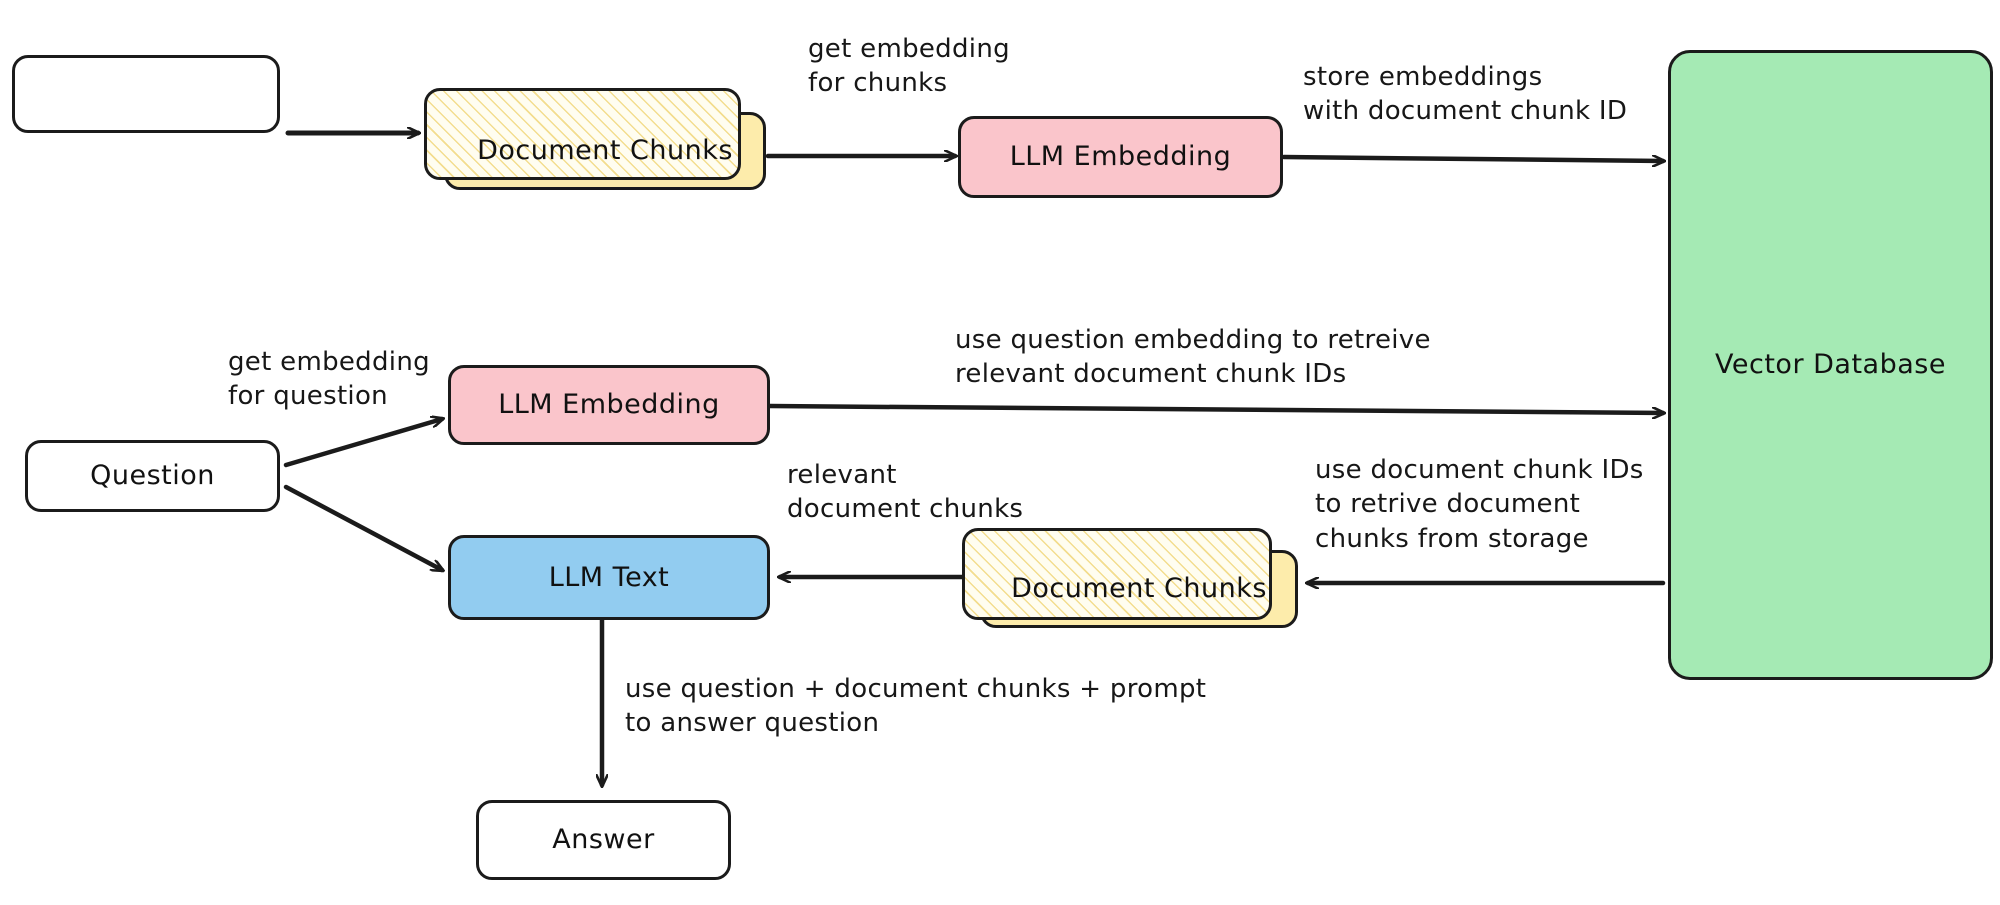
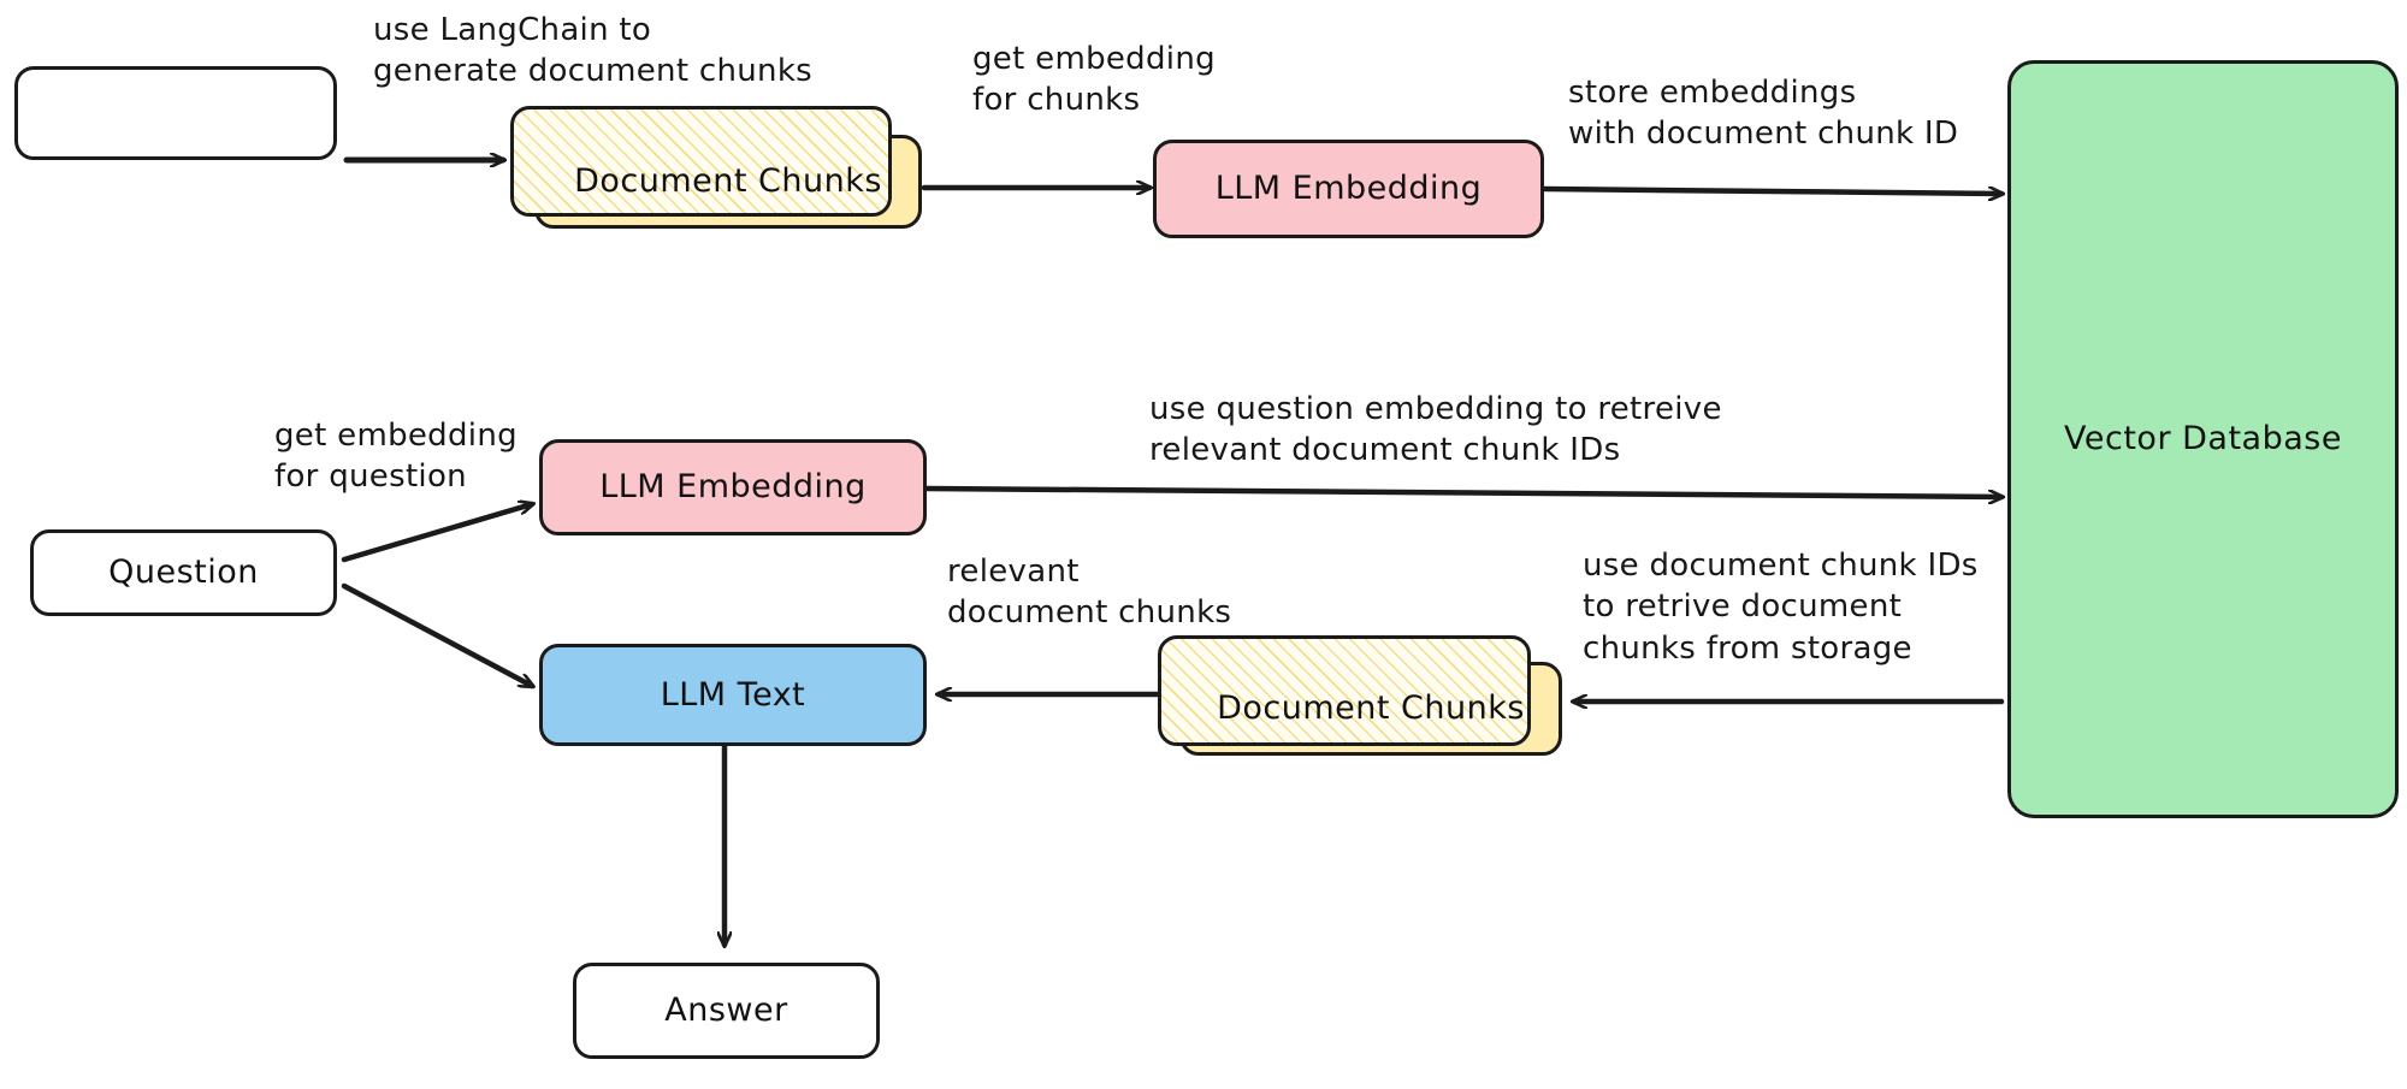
  Document Chunks
  LLM Embedding
  Vector Database
  Question
  LLM Embedding
  LLM Text
  Document Chunks
  Answer
+ use LangChain to
+ generate document chunks
  get embedding
  for chunks
  store embeddings
  with document chunk ID
  get embedding
  for question
  use question embedding to retreive
  relevant document chunk IDs
  use document chunk IDs
  to retrive document
  chunks from storage
  relevant
  document chunks
- use question + document chunks + prompt
- to answer question
